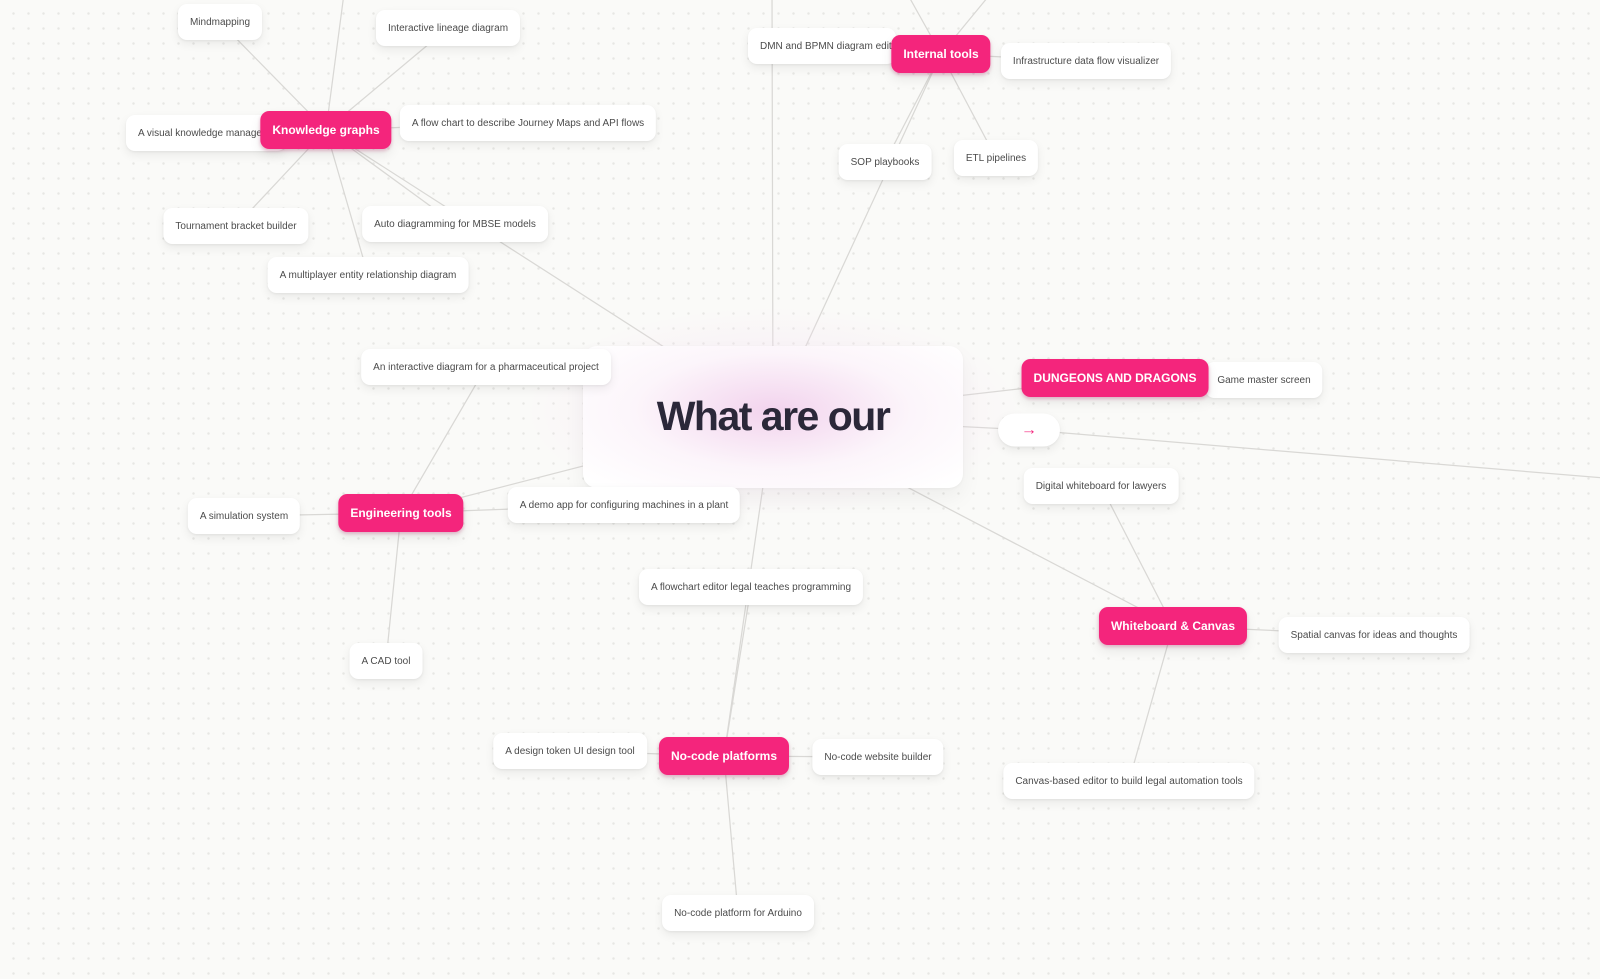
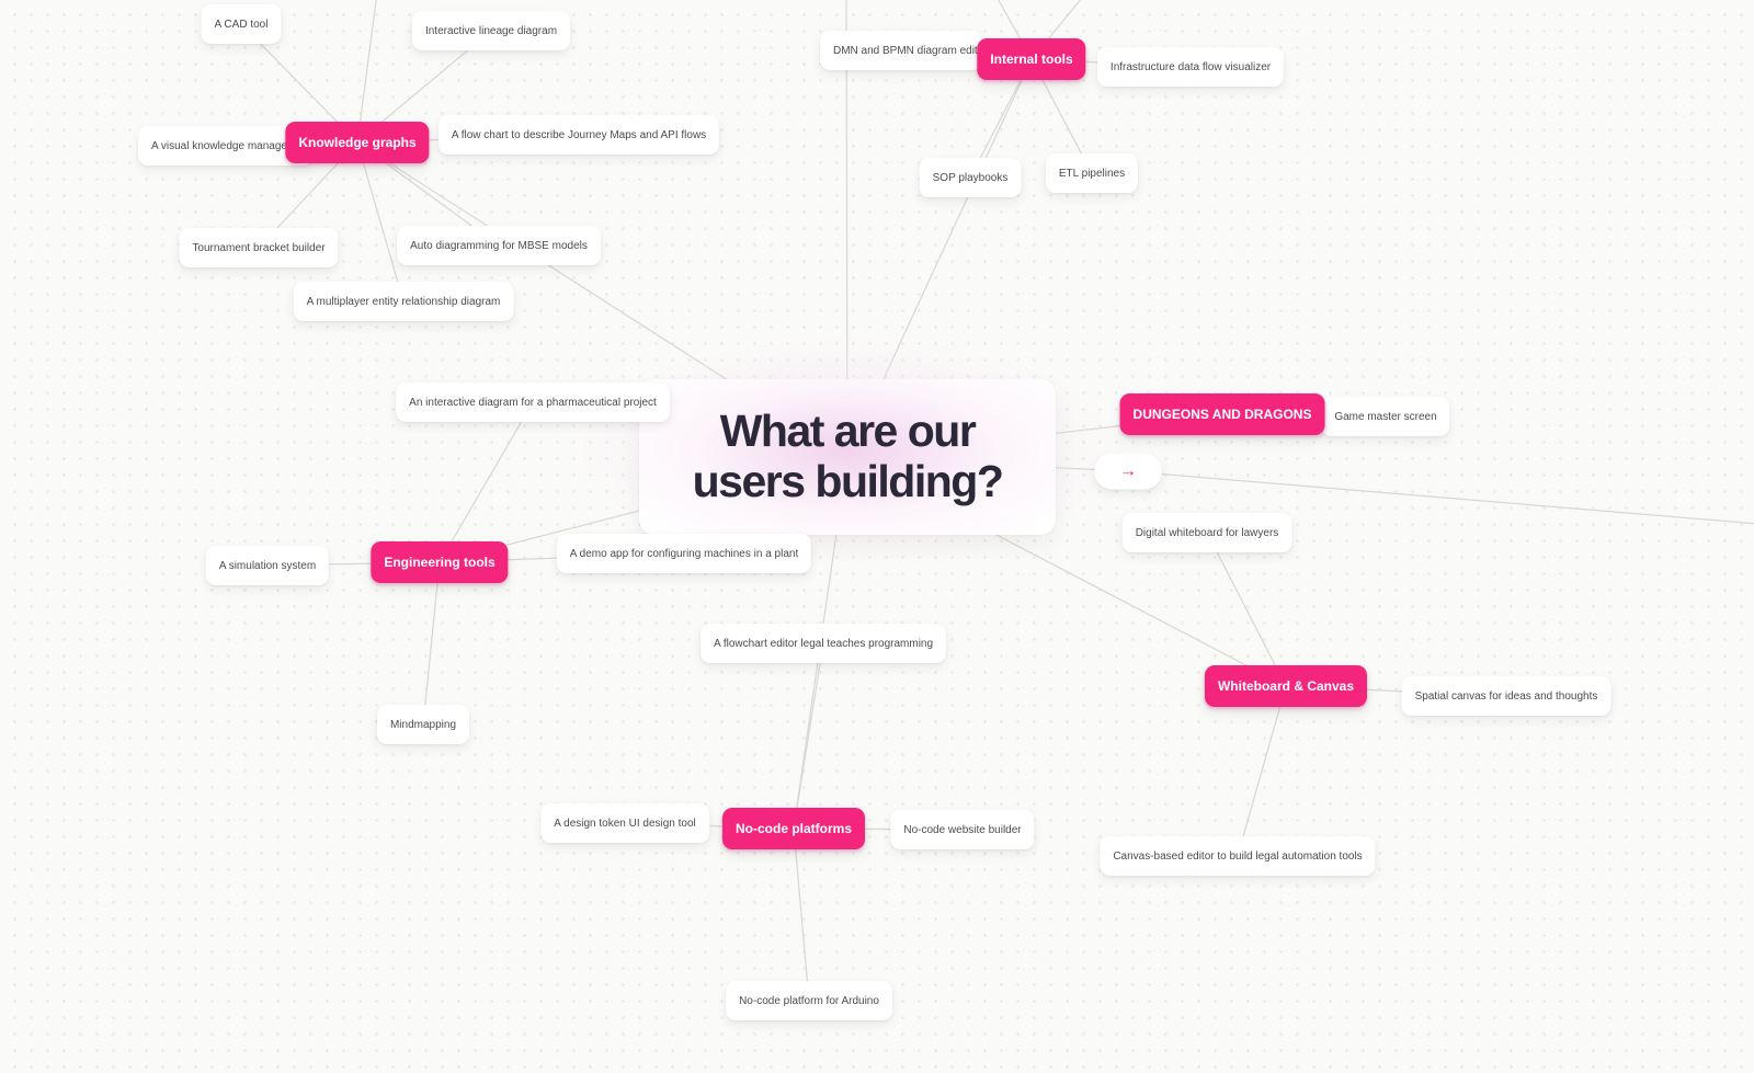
  What are our
+ users building?
- Mindmapping
+ A CAD tool
  Interactive lineage diagram
  DMN and BPMN diagram edit
  Infrastructure data flow visualizer
  A visual knowledge manage
  A flow chart to describe Journey Maps and API flows
  SOP playbooks
  ETL pipelines
  Tournament bracket builder
  Auto diagramming for MBSE models
  A multiplayer entity relationship diagram
  An interactive diagram for a pharmaceutical project
  Game master screen
  Digital whiteboard for lawyers
  A simulation system
  A demo app for configuring machines in a plant
  A flowchart editor legal teaches programming
  Spatial canvas for ideas and thoughts
- A CAD tool
+ Mindmapping
  A design token UI design tool
  No-code website builder
  Canvas-based editor to build legal automation tools
  No-code platform for Arduino
  Knowledge graphs
  Internal tools
  DUNGEONS AND DRAGONS
  Engineering tools
  Whiteboard & Canvas
  No-code platforms
  →
